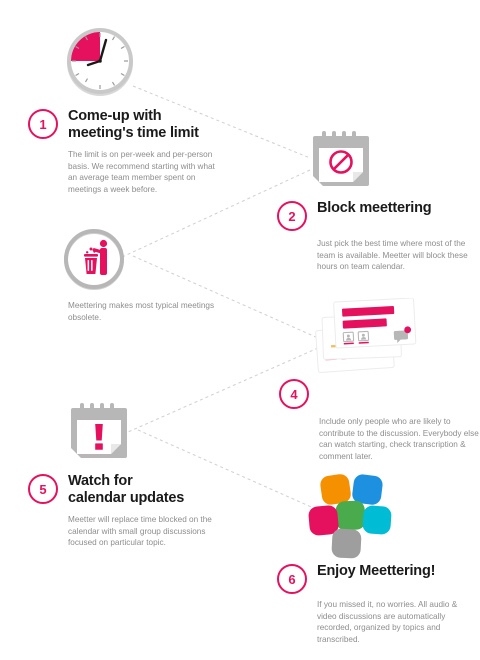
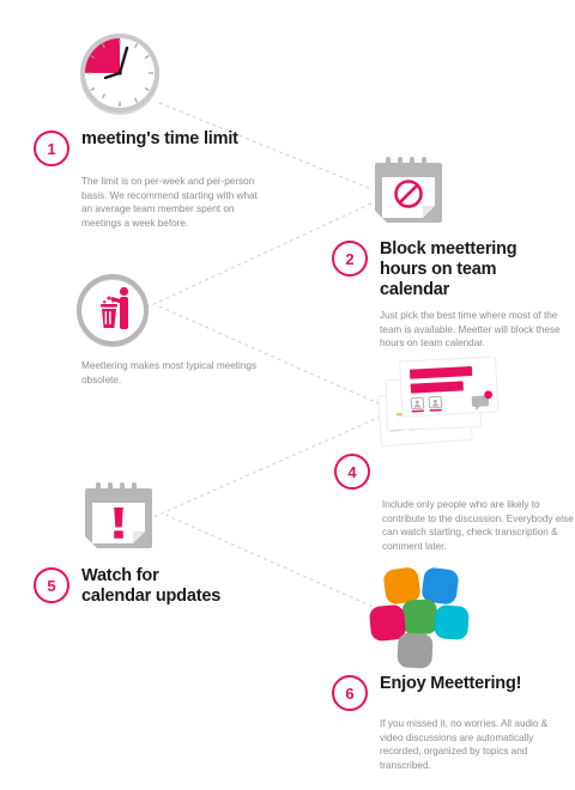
  1
- Come-up with
  meeting's time limit
  The limit is on per-week and per-person basis. We recommend starting with what an average team member spent on meetings a week before.
  2
  Block meettering
+ hours on team
+ calendar
  Just pick the best time where most of the team is available. Meetter will block these hours on team calendar.
  Meettering makes most typical meetings obsolete.
  4
  Include only people who are likely to contribute to the discussion. Everybody else can watch starting, check transcription & comment later.
  5
  Watch for
  calendar updates
- Meetter will replace time blocked on the calendar with small group discussions focused on particular topic.
  6
  Enjoy Meettering!
  If you missed it, no worries. All audio & video discussions are automatically recorded, organized by topics and transcribed.
